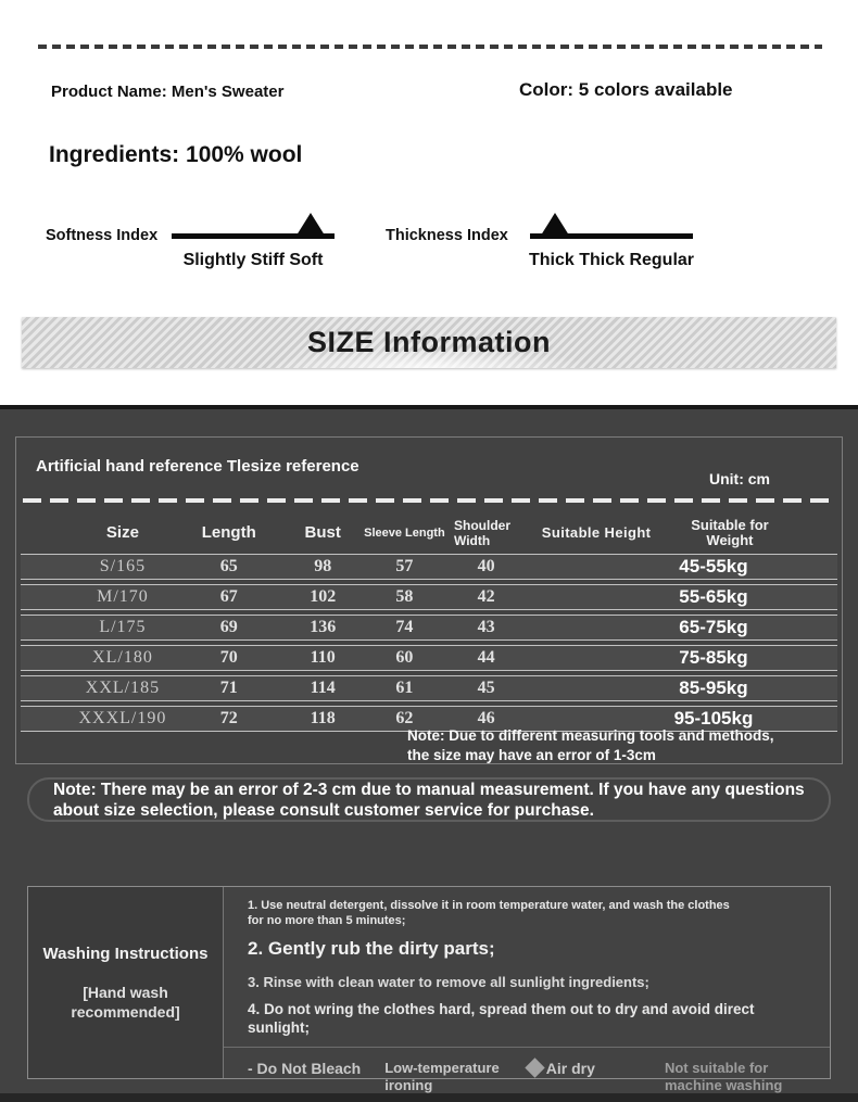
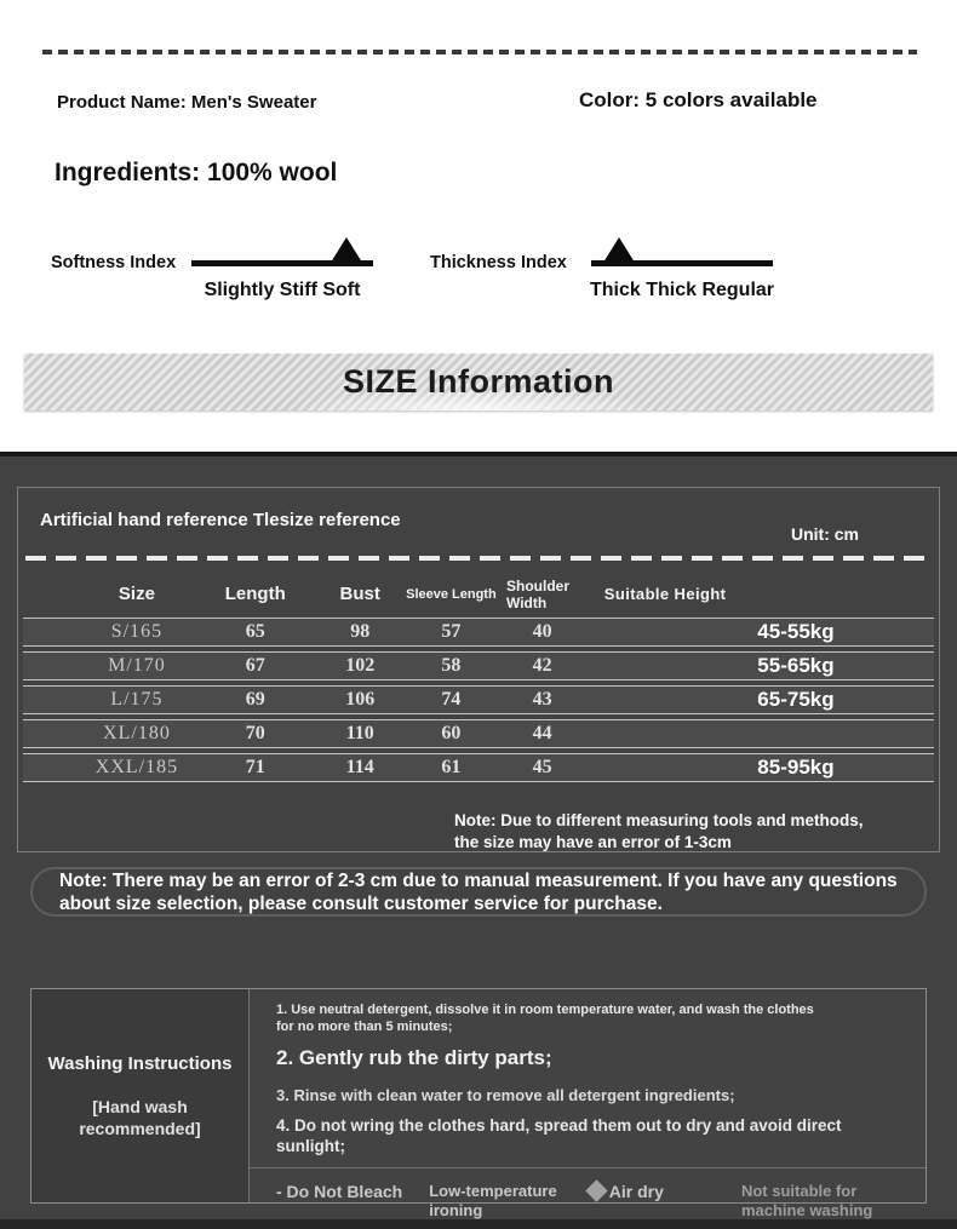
  Product Name: Men's Sweater
  Color: 5 colors available
  Ingredients: 100% wool
  Softness Index
  Slightly Stiff Soft
  Thickness Index
  Thick Thick Regular
  SIZE Information
  Artificial hand reference Tlesize reference
  Unit: cm
  Size
  Length
  Bust
  Sleeve Length
  Shoulder Width
  Suitable Height
- Suitable for Weight
  S/165
  65
  98
  57
  40
  45-55kg
  M/170
  67
  102
  58
  42
  55-65kg
  L/175
  69
- 136
+ 106
  74
  43
  65-75kg
  XL/180
  70
  110
  60
  44
- 75-85kg
  XXL/185
  71
  114
  61
  45
  85-95kg
- XXXL/190
- 72
- 118
- 62
- 46
- 95-105kg
  Note: Due to different measuring tools and methods,
  the size may have an error of 1-3cm
  Note: There may be an error of 2-3 cm due to manual measurement. If you have any questions about size selection, please consult customer service for purchase.
  Washing Instructions
  [Hand wash recommended]
  1. Use neutral detergent, dissolve it in room temperature water, and wash the clothes for no more than 5 minutes;
  2. Gently rub the dirty parts;
- 3. Rinse with clean water to remove all sunlight ingredients;
+ 3. Rinse with clean water to remove all detergent ingredients;
  4. Do not wring the clothes hard, spread them out to dry and avoid direct sunlight;
  - Do Not Bleach
  Low-temperature ironing
  Air dry
  Not suitable for machine washing
